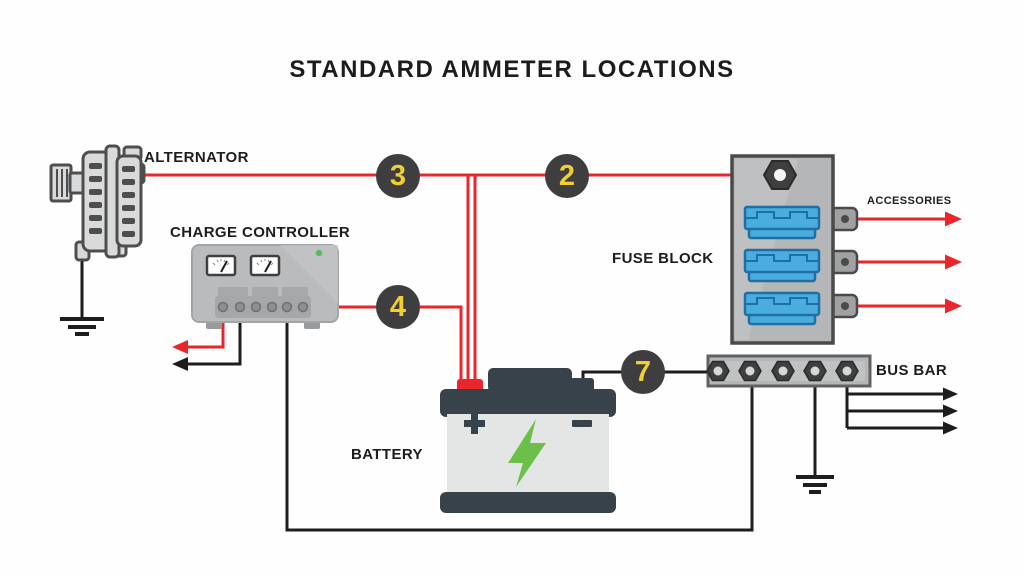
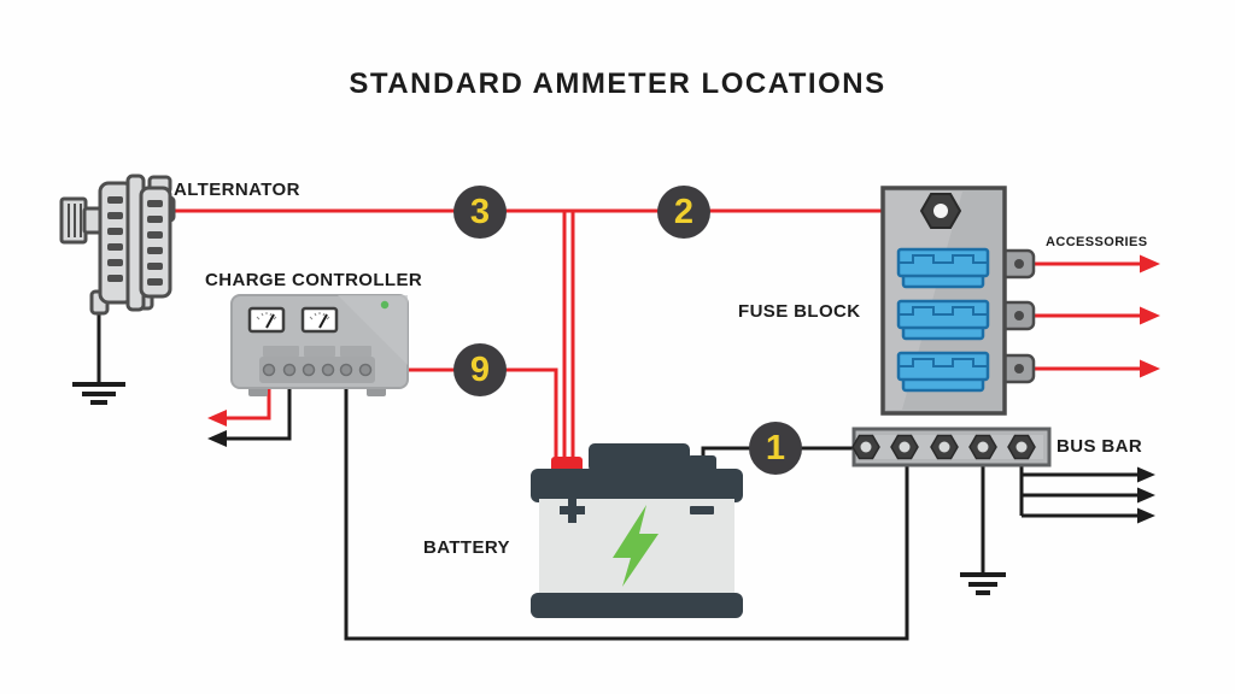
  STANDARD AMMETER LOCATIONS
  ALTERNATOR
  CHARGE CONTROLLER
  BATTERY
  FUSE BLOCK
  ACCESSORIES
  BUS BAR
- 7
+ 1
  2
  3
- 4
+ 9
